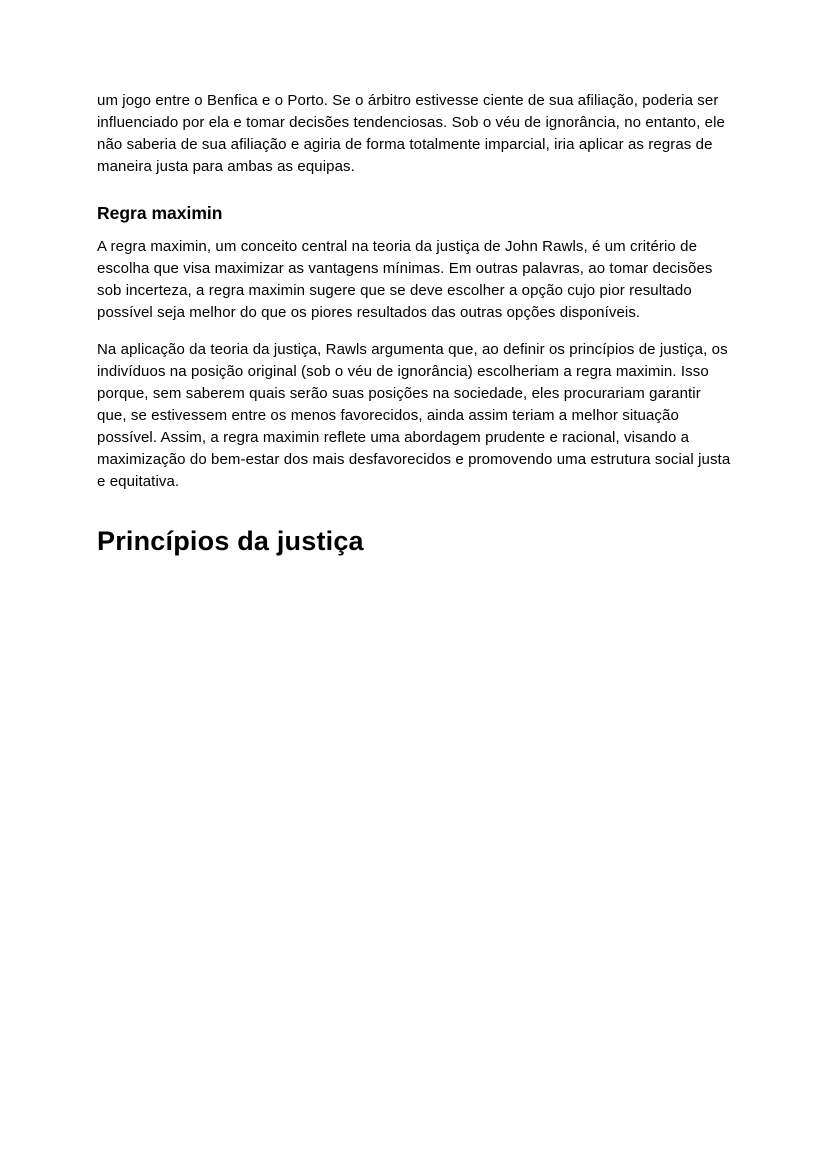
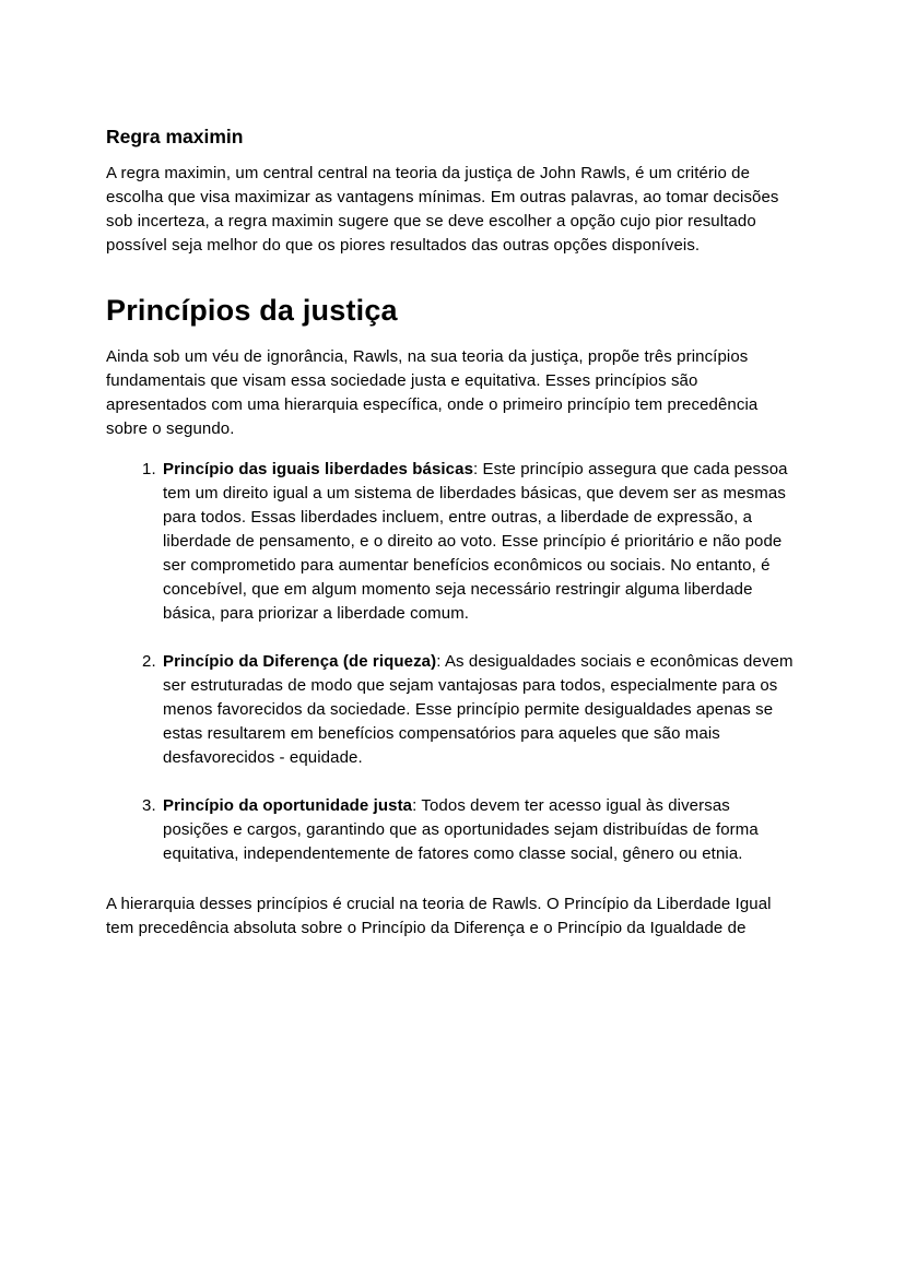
- um jogo entre o Benfica e o Porto. Se o árbitro estivesse ciente de sua afiliação, poderia ser influenciado por ela e tomar decisões tendenciosas. Sob o véu de ignorância, no entanto, ele não saberia de sua afiliação e agiria de forma totalmente imparcial, iria aplicar as regras de maneira justa para ambas as equipas.
  Regra maximin
- A regra maximin, um conceito central na teoria da justiça de John Rawls, é um critério de escolha que visa maximizar as vantagens mínimas. Em outras palavras, ao tomar decisões sob incerteza, a regra maximin sugere que se deve escolher a opção cujo pior resultado possível seja melhor do que os piores resultados das outras opções disponíveis.
+ A regra maximin, um central central na teoria da justiça de John Rawls, é um critério de escolha que visa maximizar as vantagens mínimas. Em outras palavras, ao tomar decisões sob incerteza, a regra maximin sugere que se deve escolher a opção cujo pior resultado possível seja melhor do que os piores resultados das outras opções disponíveis.
- Na aplicação da teoria da justiça, Rawls argumenta que, ao definir os princípios de justiça, os indivíduos na posição original (sob o véu de ignorância) escolheriam a regra maximin. Isso porque, sem saberem quais serão suas posições na sociedade, eles procurariam garantir que, se estivessem entre os menos favorecidos, ainda assim teriam a melhor situação possível. Assim, a regra maximin reflete uma abordagem prudente e racional, visando a maximização do bem-estar dos mais desfavorecidos e promovendo uma estrutura social justa e equitativa.
  Princípios da justiça
+ Ainda sob um véu de ignorância, Rawls, na sua teoria da justiça, propõe três princípios fundamentais que visam essa sociedade justa e equitativa. Esses princípios são apresentados com uma hierarquia específica, onde o primeiro princípio tem precedência sobre o segundo.
+ Princípio das iguais liberdades básicas: Este princípio assegura que cada pessoa tem um direito igual a um sistema de liberdades básicas, que devem ser as mesmas para todos. Essas liberdades incluem, entre outras, a liberdade de expressão, a liberdade de pensamento, e o direito ao voto. Esse princípio é prioritário e não pode ser comprometido para aumentar benefícios econômicos ou sociais. No entanto, é concebível, que em algum momento seja necessário restringir alguma liberdade básica, para priorizar a liberdade comum.
+ Princípio da Diferença (de riqueza): As desigualdades sociais e econômicas devem ser estruturadas de modo que sejam vantajosas para todos, especialmente para os menos favorecidos da sociedade. Esse princípio permite desigualdades apenas se estas resultarem em benefícios compensatórios para aqueles que são mais desfavorecidos - equidade.
+ Princípio da oportunidade justa: Todos devem ter acesso igual às diversas posições e cargos, garantindo que as oportunidades sejam distribuídas de forma equitativa, independentemente de fatores como classe social, gênero ou etnia.
+ A hierarquia desses princípios é crucial na teoria de Rawls. O Princípio da Liberdade Igual tem precedência absoluta sobre o Princípio da Diferença e o Princípio da Igualdade de
